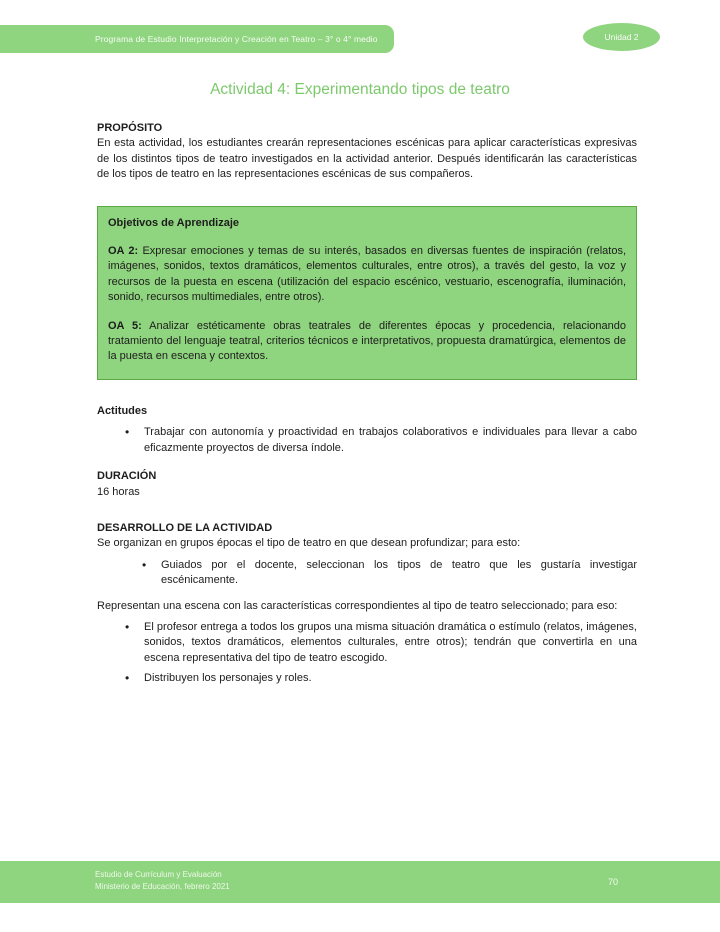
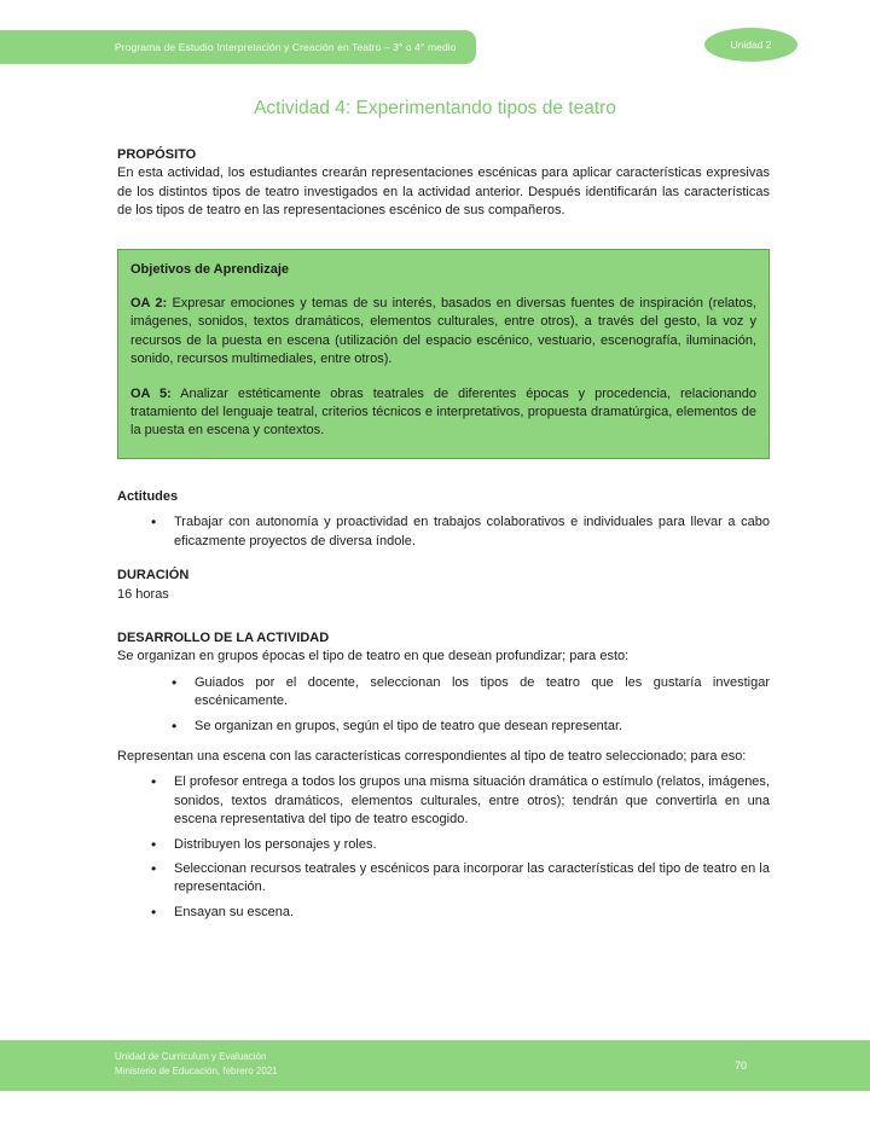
  Programa de Estudio Interpretación y Creación en Teatro – 3° o 4° medio
  Unidad 2
  Actividad 4: Experimentando tipos de teatro
  PROPÓSITO
- En esta actividad, los estudiantes crearán representaciones escénicas para aplicar características expresivas de los distintos tipos de teatro investigados en la actividad anterior. Después identificarán las características de los tipos de teatro en las representaciones escénicas de sus compañeros.
+ En esta actividad, los estudiantes crearán representaciones escénicas para aplicar características expresivas de los distintos tipos de teatro investigados en la actividad anterior. Después identificarán las características de los tipos de teatro en las representaciones escénico de sus compañeros.
  Objetivos de Aprendizaje
  OA 2: Expresar emociones y temas de su interés, basados en diversas fuentes de inspiración (relatos, imágenes, sonidos, textos dramáticos, elementos culturales, entre otros), a través del gesto, la voz y recursos de la puesta en escena (utilización del espacio escénico, vestuario, escenografía, iluminación, sonido, recursos multimediales, entre otros).
  OA 5: Analizar estéticamente obras teatrales de diferentes épocas y procedencia, relacionando tratamiento del lenguaje teatral, criterios técnicos e interpretativos, propuesta dramatúrgica, elementos de la puesta en escena y contextos.
  Actitudes
  Trabajar con autonomía y proactividad en trabajos colaborativos e individuales para llevar a cabo eficazmente proyectos de diversa índole.
  DURACIÓN
  16 horas
  DESARROLLO DE LA ACTIVIDAD
  Se organizan en grupos épocas el tipo de teatro en que desean profundizar; para esto:
  Guiados por el docente, seleccionan los tipos de teatro que les gustaría investigar escénicamente.
+ Se organizan en grupos, según el tipo de teatro que desean representar.
  Representan una escena con las características correspondientes al tipo de teatro seleccionado; para eso:
  El profesor entrega a todos los grupos una misma situación dramática o estímulo (relatos, imágenes, sonidos, textos dramáticos, elementos culturales, entre otros); tendrán que convertirla en una escena representativa del tipo de teatro escogido.
  Distribuyen los personajes y roles.
+ Seleccionan recursos teatrales y escénicos para incorporar las características del tipo de teatro en la representación.
+ Ensayan su escena.
- Estudio de Currículum y Evaluación
+ Unidad de Currículum y Evaluación
  Ministerio de Educación, febrero 2021
  70
